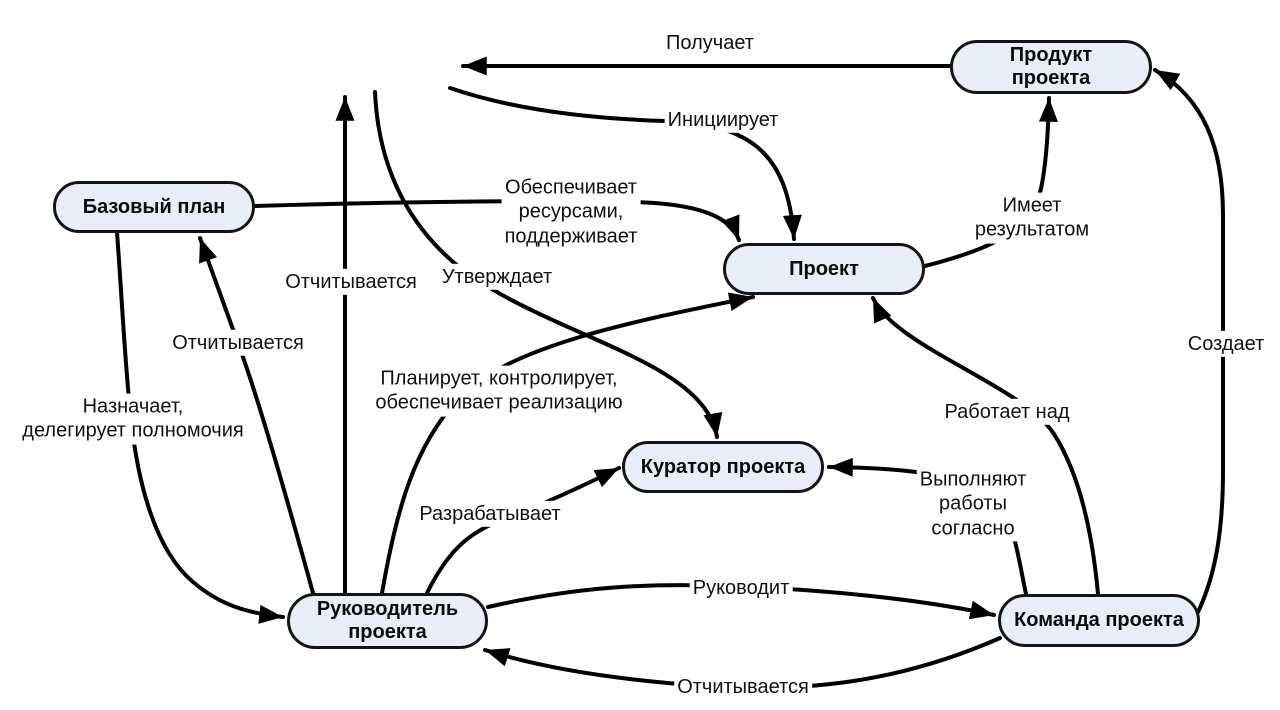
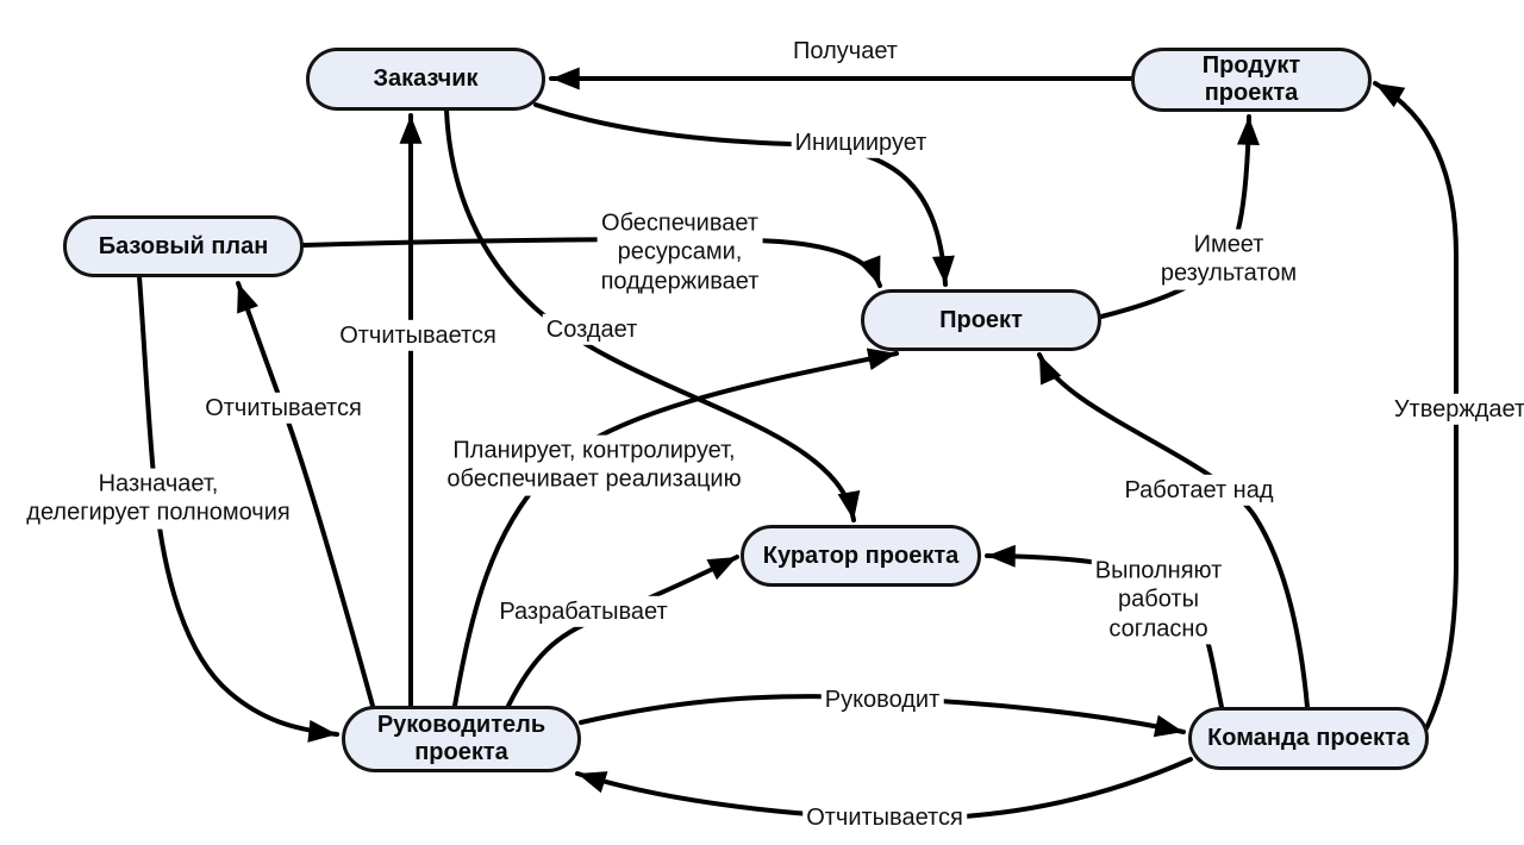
  Получает
  Инициирует
  Обеспечивает
  ресурсами,
  поддерживает
  Имеет
  результатом
  Отчитывается
- Утверждает
+ Создает
  Отчитывается
  Назначает,
  делегирует полномочия
  Планирует, контролирует,
  обеспечивает реализацию
  Разрабатывает
  Выполняют
  работы
  согласно
  Работает над
- Создает
+ Утверждает
  Руководит
  Отчитывается
+ Заказчик
  Продукт
  проекта
  Базовый план
  Проект
  Куратор проекта
  Руководитель
  проекта
  Команда проекта
